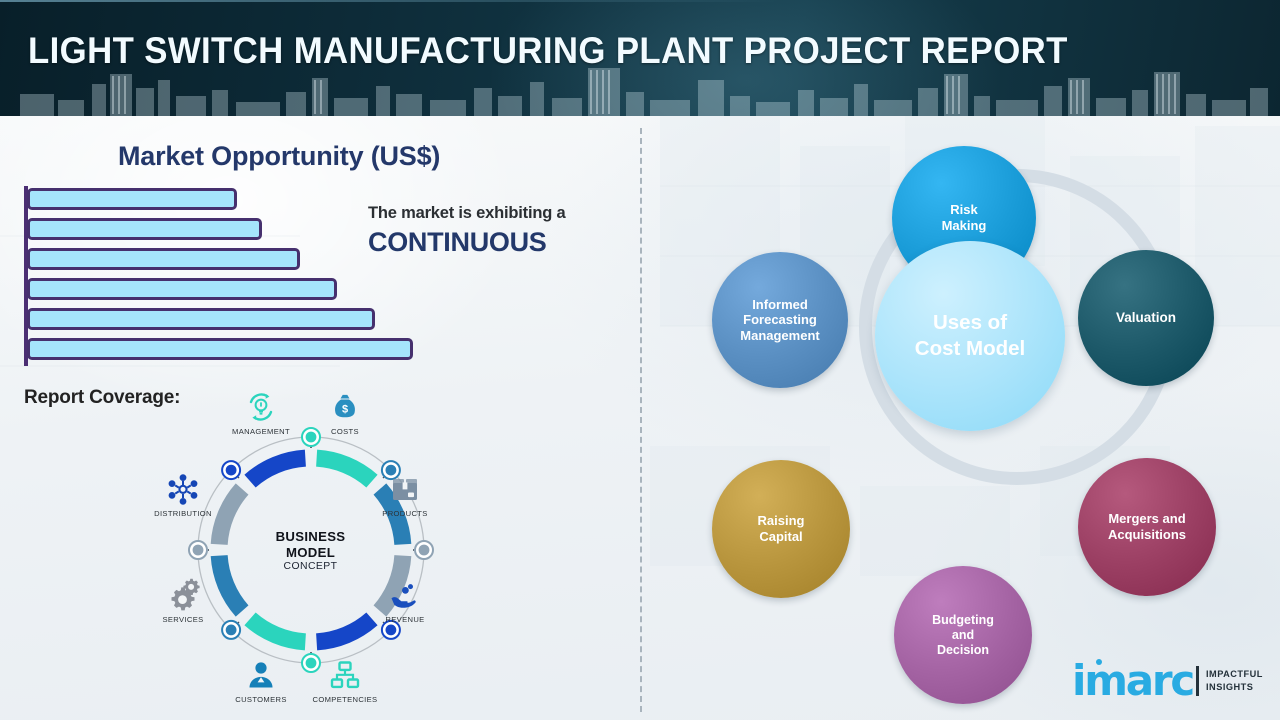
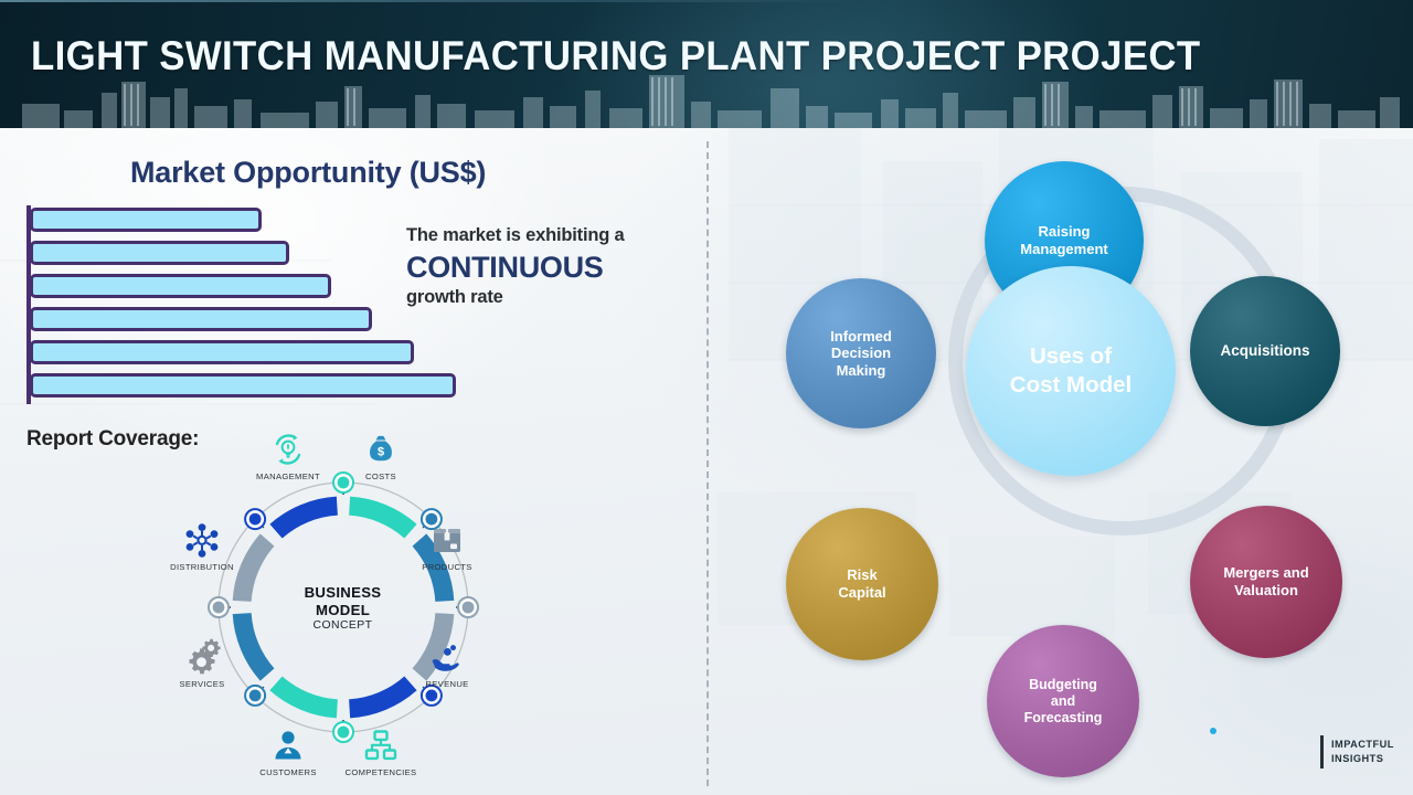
- LIGHT SWITCH MANUFACTURING PLANT PROJECT REPORT
+ LIGHT SWITCH MANUFACTURING PLANT PROJECT PROJECT
  Market Opportunity (US$)
  The market is exhibiting a
  CONTINUOUS
+ growth rate
  Report Coverage:
  BUSINESS
  MODEL
  CONCEPT
  MANAGEMENT
  $
  COSTS
  PRODUCTS
  REVENUE
  COMPETENCIES
  CUSTOMERS
  SERVICES
  DISTRIBUTION
- Risk
+ Raising
- Making
+ Management
- Valuation
+ Acquisitions
  Mergers and
- Acquisitions
+ Valuation
  Budgeting
  and
- Decision
+ Forecasting
- Raising
+ Risk
  Capital
  Informed
- Forecasting
+ Decision
- Management
+ Making
  Uses of
  Cost Model
- imarc
  IMPACTFUL
  INSIGHTS
